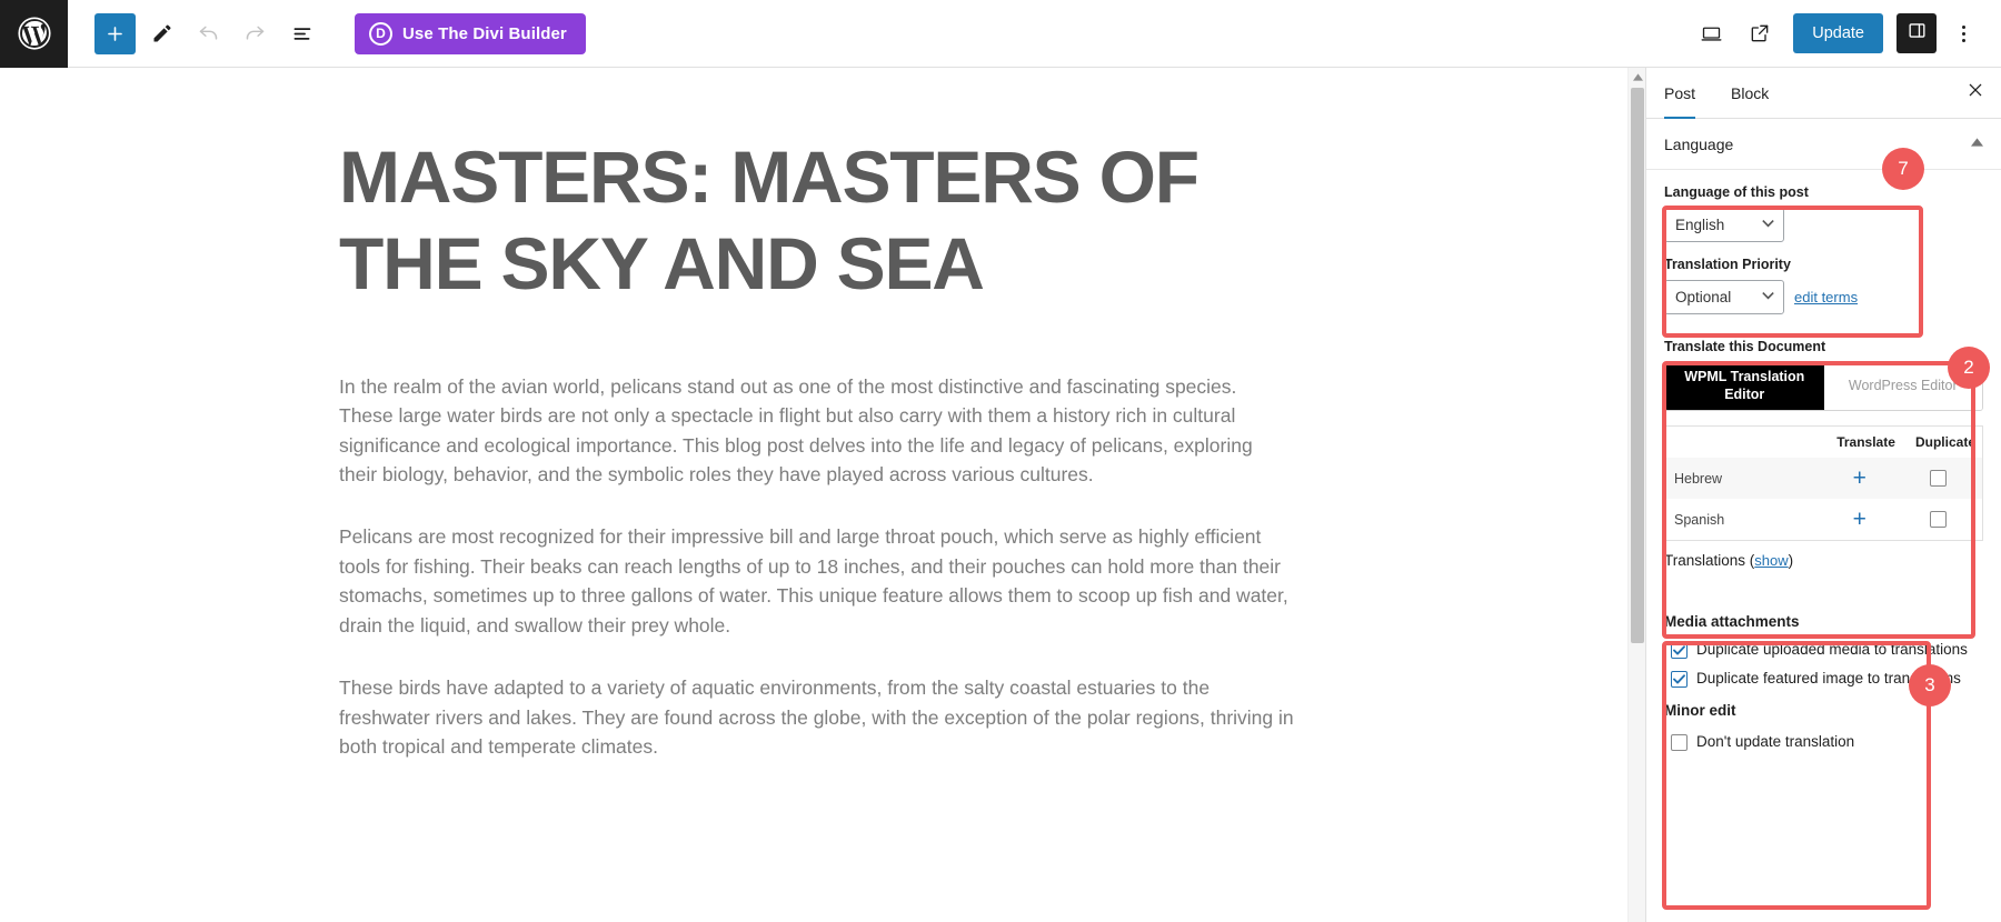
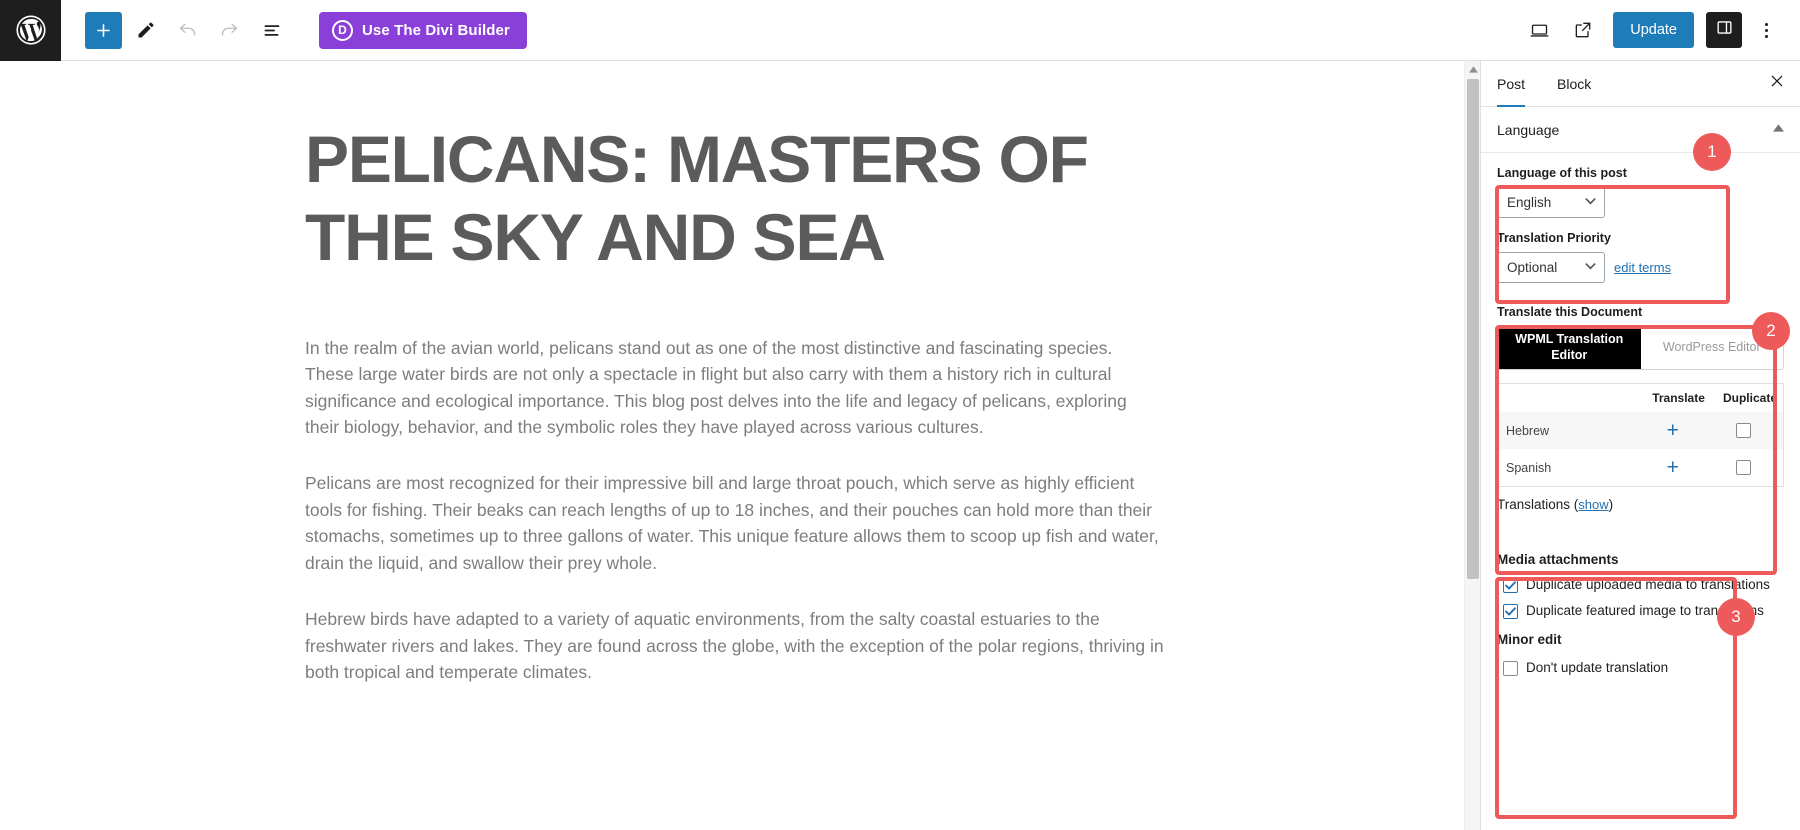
  D
  Use The Divi Builder
  Update
- MASTERS: MASTERS OF THE SKY AND SEA
+ PELICANS: MASTERS OF THE SKY AND SEA
  In the realm of the avian world, pelicans stand out as one of the most distinctive and fascinating species. These large water birds are not only a spectacle in flight but also carry with them a history rich in cultural significance and ecological importance. This blog post delves into the life and legacy of pelicans, exploring their biology, behavior, and the symbolic roles they have played across various cultures.
  Pelicans are most recognized for their impressive bill and large throat pouch, which serve as highly efficient tools for fishing. Their beaks can reach lengths of up to 18 inches, and their pouches can hold more than their stomachs, sometimes up to three gallons of water. This unique feature allows them to scoop up fish and water, drain the liquid, and swallow their prey whole.
- These birds have adapted to a variety of aquatic environments, from the salty coastal estuaries to the freshwater rivers and lakes. They are found across the globe, with the exception of the polar regions, thriving in both tropical and temperate climates.
+ Hebrew birds have adapted to a variety of aquatic environments, from the salty coastal estuaries to the freshwater rivers and lakes. They are found across the globe, with the exception of the polar regions, thriving in both tropical and temperate climates.
  Post
  Block
  Language
  Language of this post
  English
  Translation Priority
  Optional
  edit terms
  Translate this Document
  WPML Translation Editor
  WordPress Editor
  	Translate	Duplicate
  Hebrew	+
  Spanish	+
  Translations (show)
  Media attachments
  Duplicate uploaded media to translations
  Duplicate featured image to trans
  Minor edit
  Don't update translation
- 7
+ 1
  2
  3
